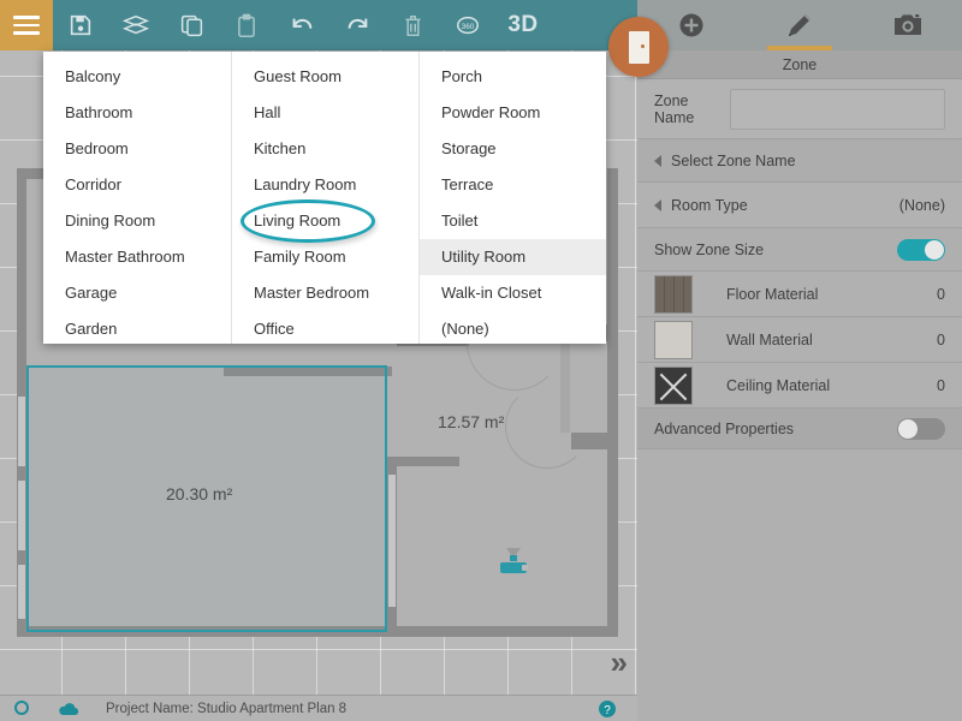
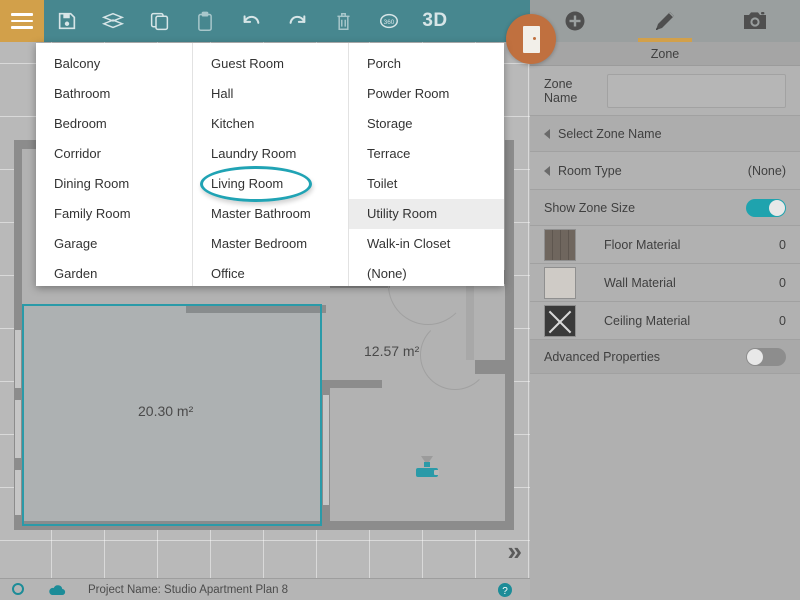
  20.30 m²
  12.57 m²
  »
  3D
  Balcony
  Bathroom
  Bedroom
  Corridor
  Dining Room
- Master Bathroom
+ Family Room
  Garage
  Garden
  Guest Room
  Hall
  Kitchen
  Laundry Room
  Living Room
- Family Room
+ Master Bathroom
  Master Bedroom
  Office
  Porch
  Powder Room
  Storage
  Terrace
  Toilet
  Utility Room
  Walk-in Closet
  (None)
  Project Name: Studio Apartment Plan 8
  ?
  Zone
  Zone Name
  Select Zone Name
  Room Type
  (None)
  Show Zone Size
  Floor Material
  0
  Wall Material
  0
  Ceiling Material
  0
  Advanced Properties
